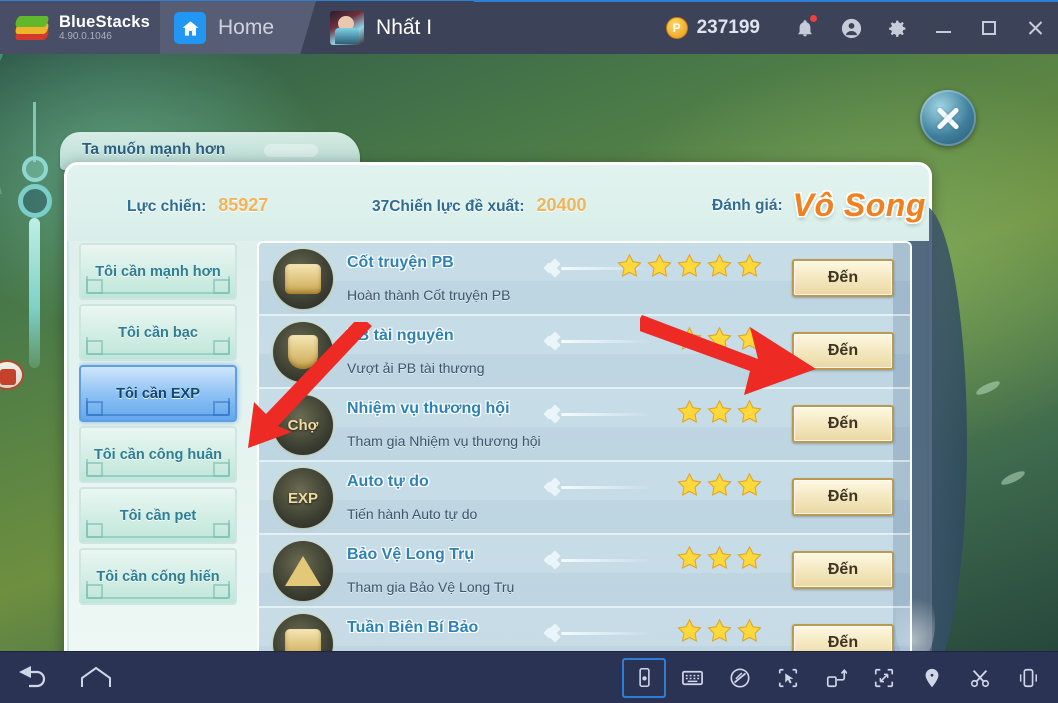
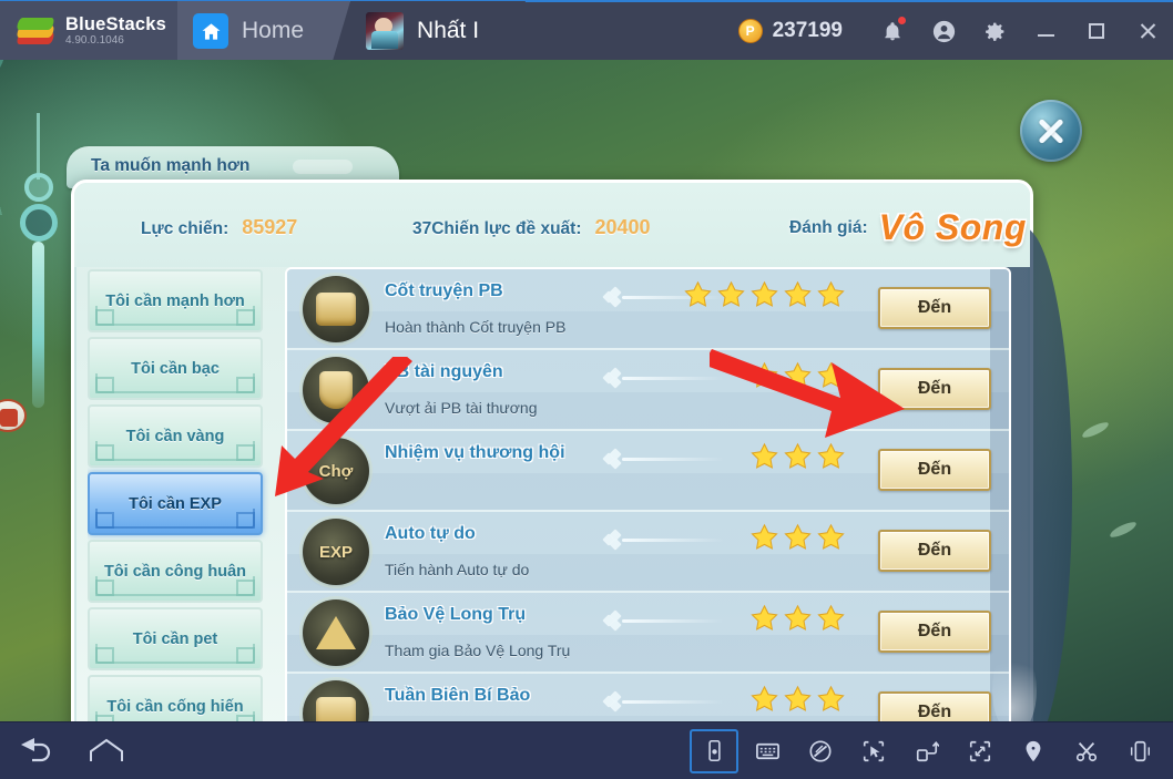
  BlueStacks
  4.90.0.1046
  Home
  Nhất I
  P
  237199
  Ta muốn mạnh hơn
  Lực chiến:
  85927
  37Chiến lực đề xuất:
  20400
  Đánh giá:
  Vô Song
  Tôi cần mạnh hơn
  Tôi cần bạc
+ Tôi cần vàng
  Tôi cần EXP
  Tôi cần công huân
  Tôi cần pet
  Tôi cần cống hiến
  Cốt truyện PB
  Hoàn thành Cốt truyện PB
  Đến
  B tài nguyên
  Vượt ải PB tài thương
  Đến
  Chợ
  Nhiệm vụ thương hội
- Tham gia Nhiệm vụ thương hội
  Đến
  EXP
  Auto tự do
  Tiến hành Auto tự do
  Đến
  Bảo Vệ Long Trụ
  Tham gia Bảo Vệ Long Trụ
  Đến
  Tuần Biên Bí Bảo
  Đến
